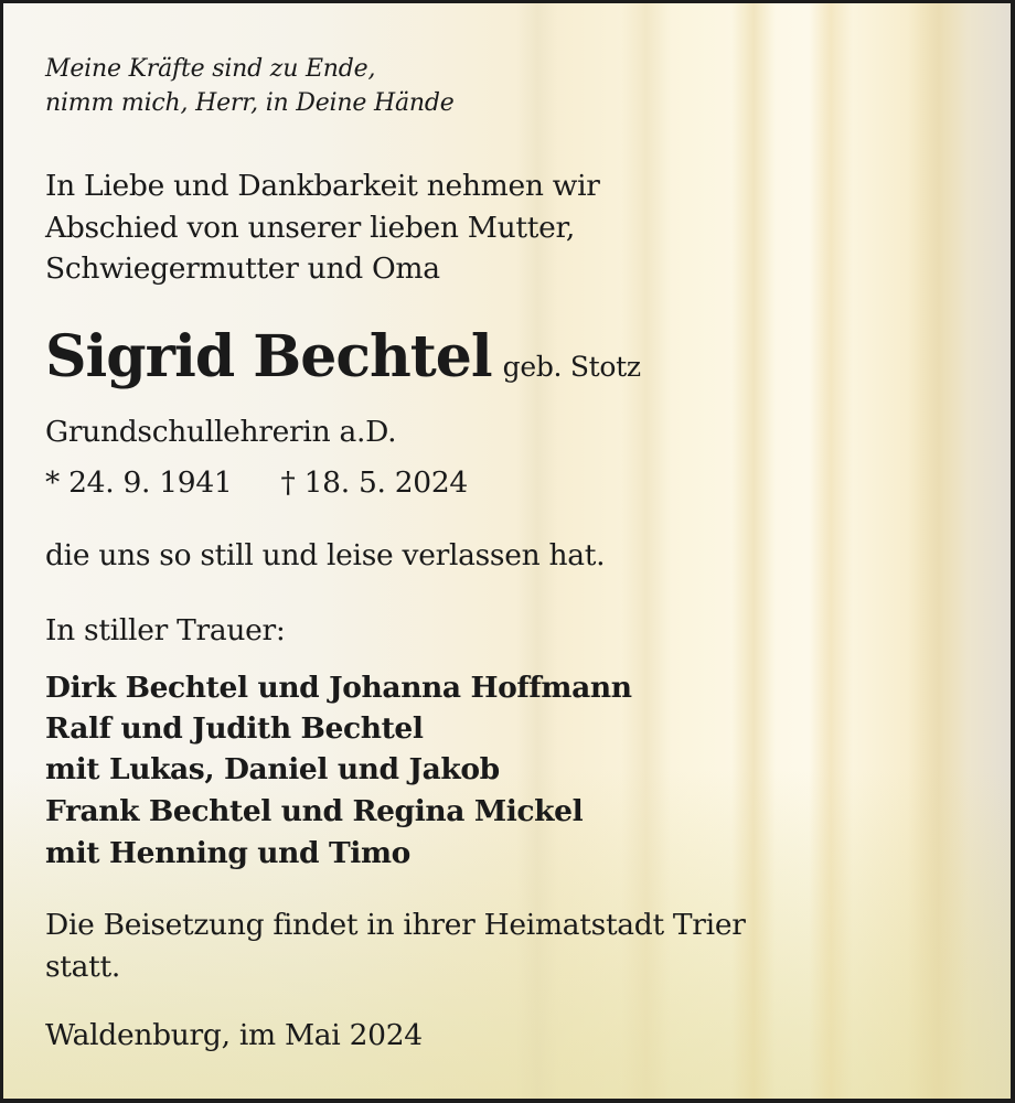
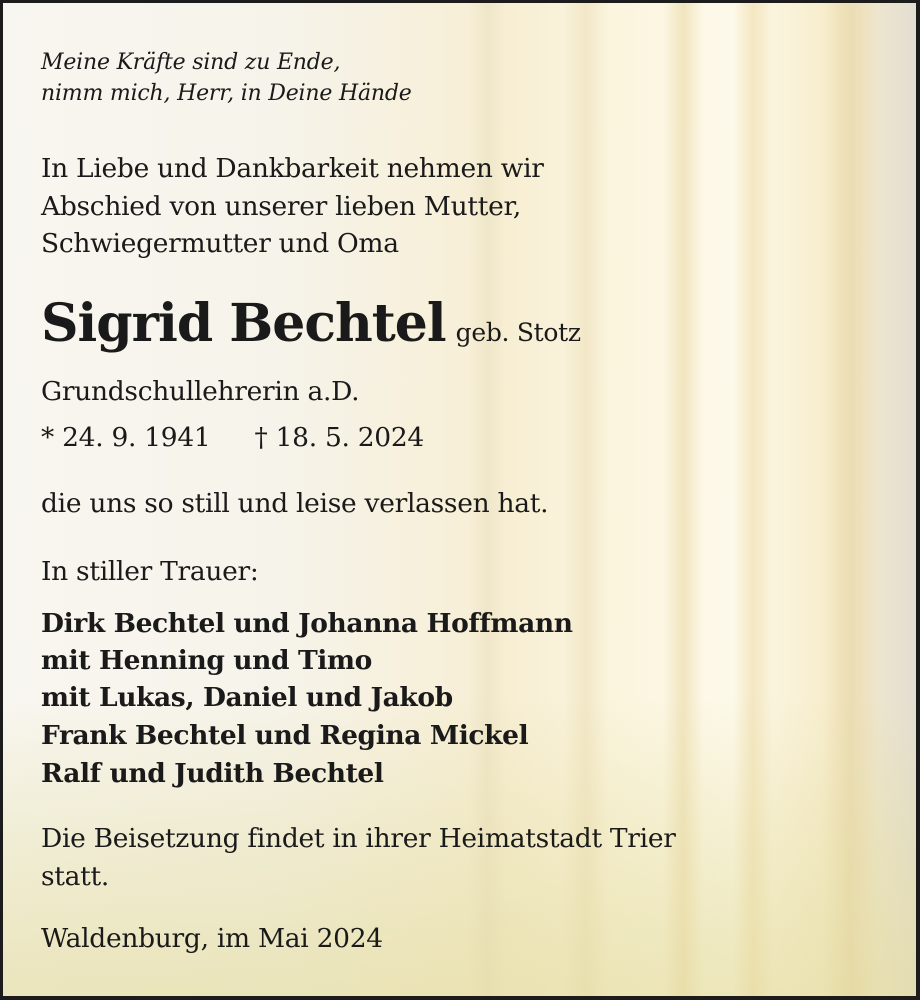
  Meine Kräfte sind zu Ende,
  nimm mich, Herr, in Deine Hände
  In Liebe und Dankbarkeit nehmen wir
  Abschied von unserer lieben Mutter,
  Schwiegermutter und Oma
  Sigrid Bechtel geb. Stotz
  Grundschullehrerin a.D.
  * 24. 9. 1941 † 18. 5. 2024
  die uns so still und leise verlassen hat.
  In stiller Trauer:
  Dirk Bechtel und Johanna Hoffmann
- Ralf und Judith Bechtel
+ mit Henning und Timo
  mit Lukas, Daniel und Jakob
  Frank Bechtel und Regina Mickel
- mit Henning und Timo
+ Ralf und Judith Bechtel
  Die Beisetzung findet in ihrer Heimatstadt Trier
  statt.
  Waldenburg, im Mai 2024
